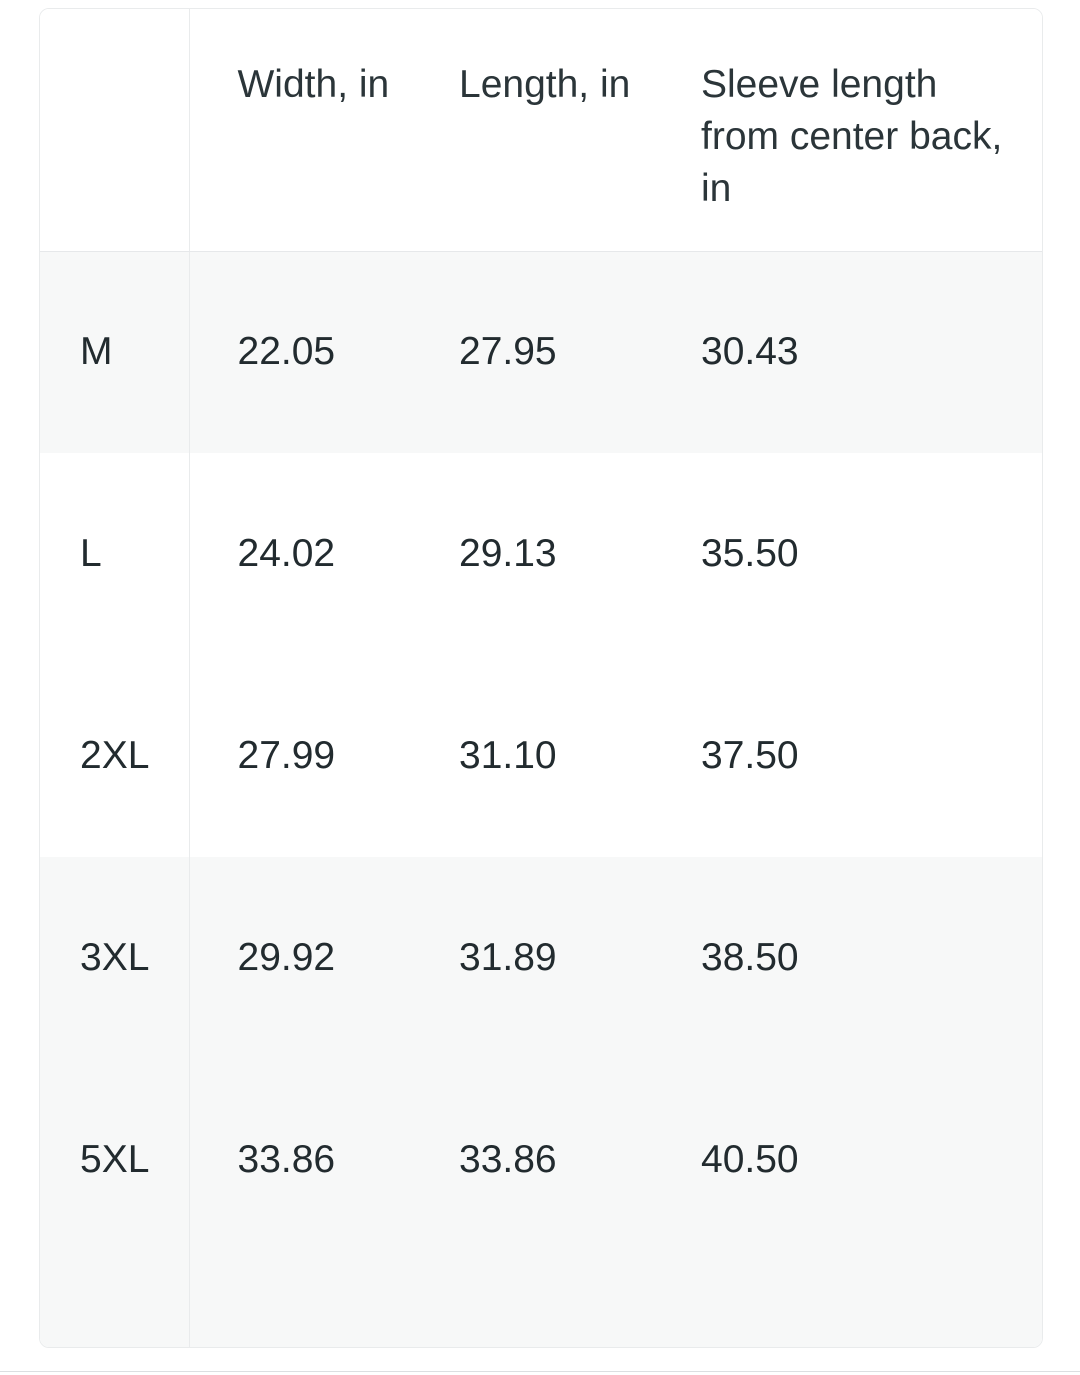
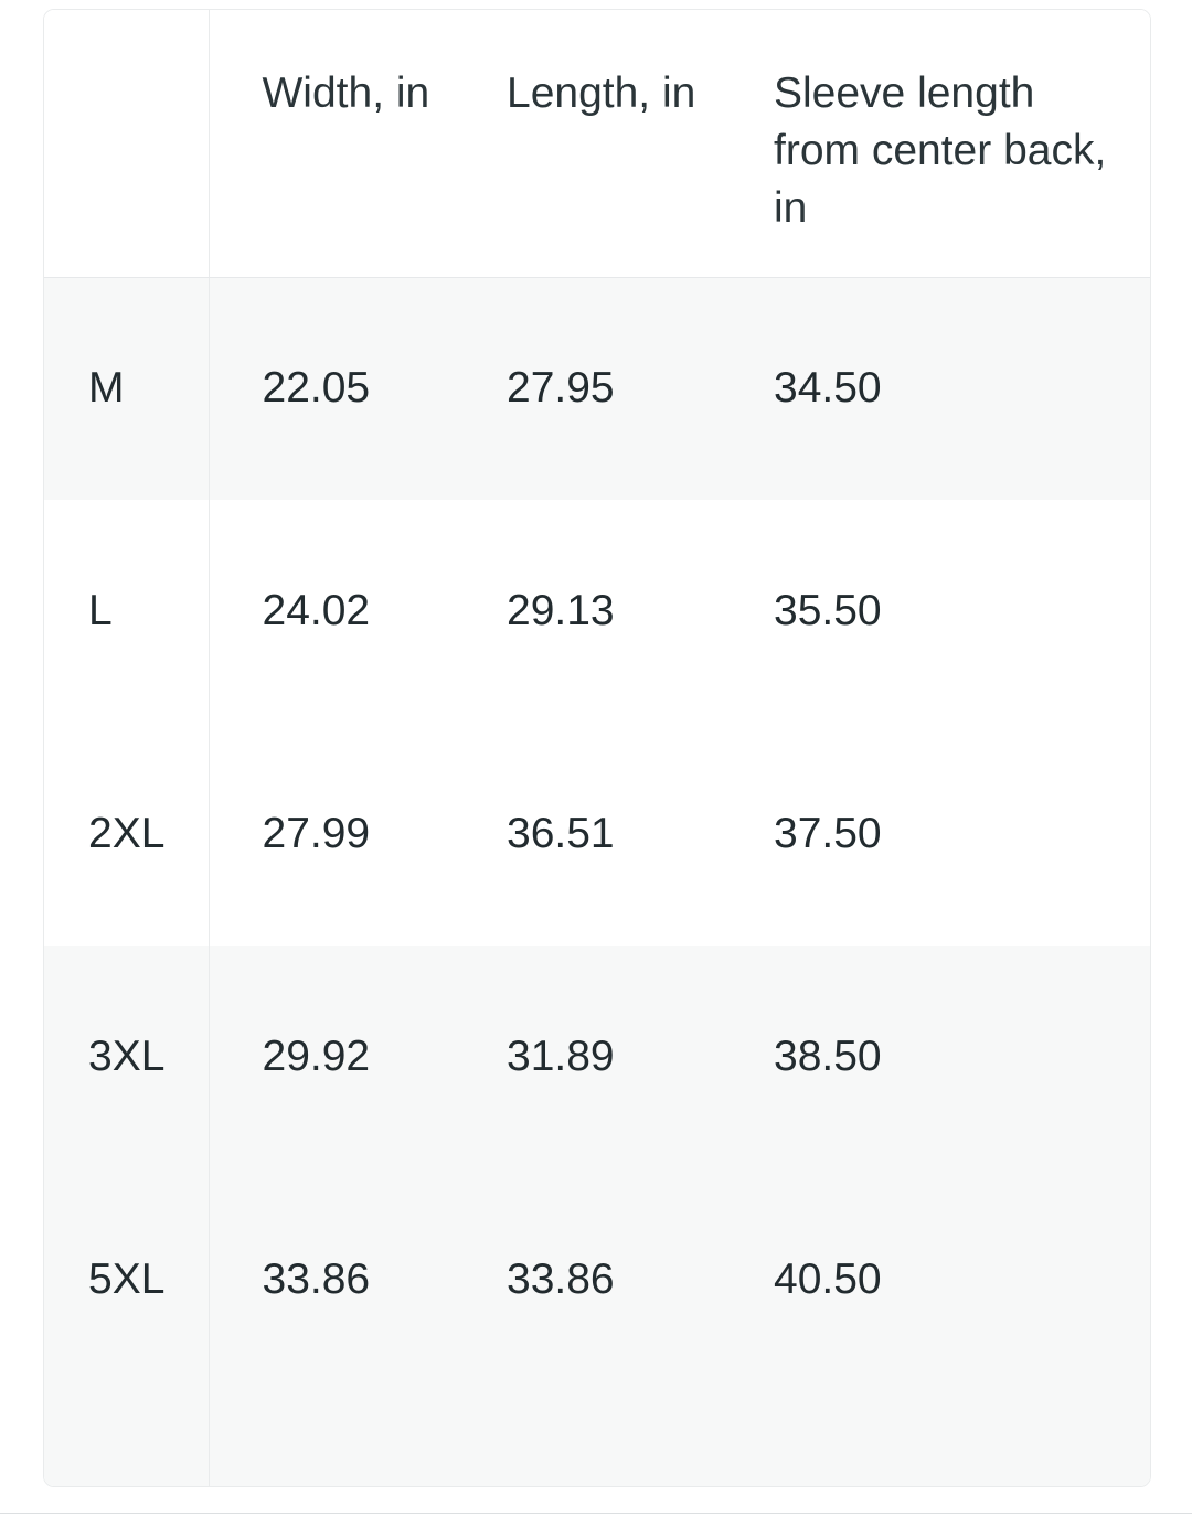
  	Width, in	Length, in	Sleeve length from center back, in
- M	22.05	27.95	30.43
+ M	22.05	27.95	34.50
  L	24.02	29.13	35.50
- 2XL	27.99	31.10	37.50
+ 2XL	27.99	36.51	37.50
  3XL	29.92	31.89	38.50
  5XL	33.86	33.86	40.50
